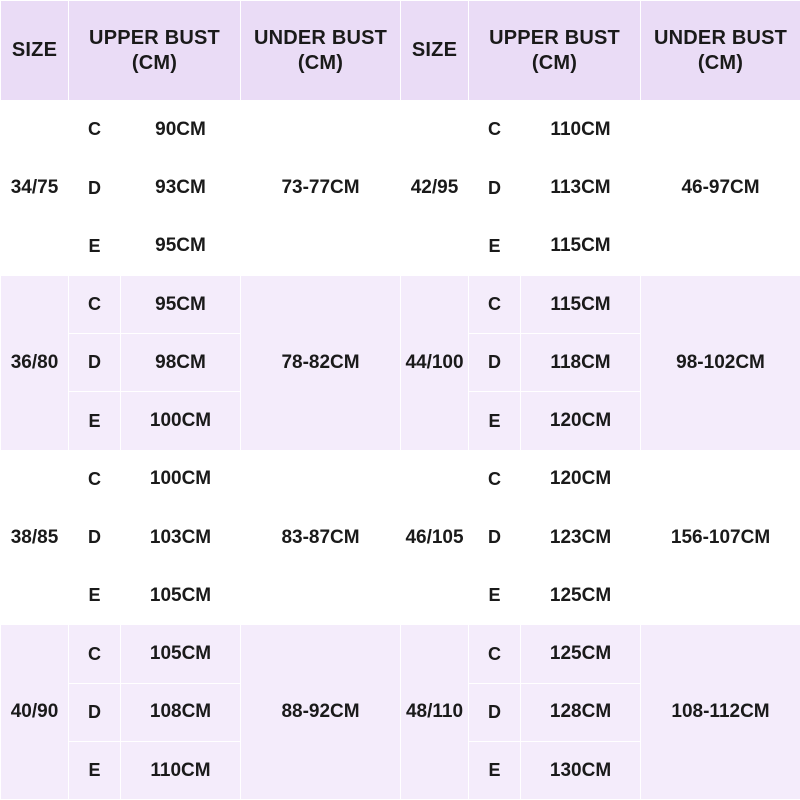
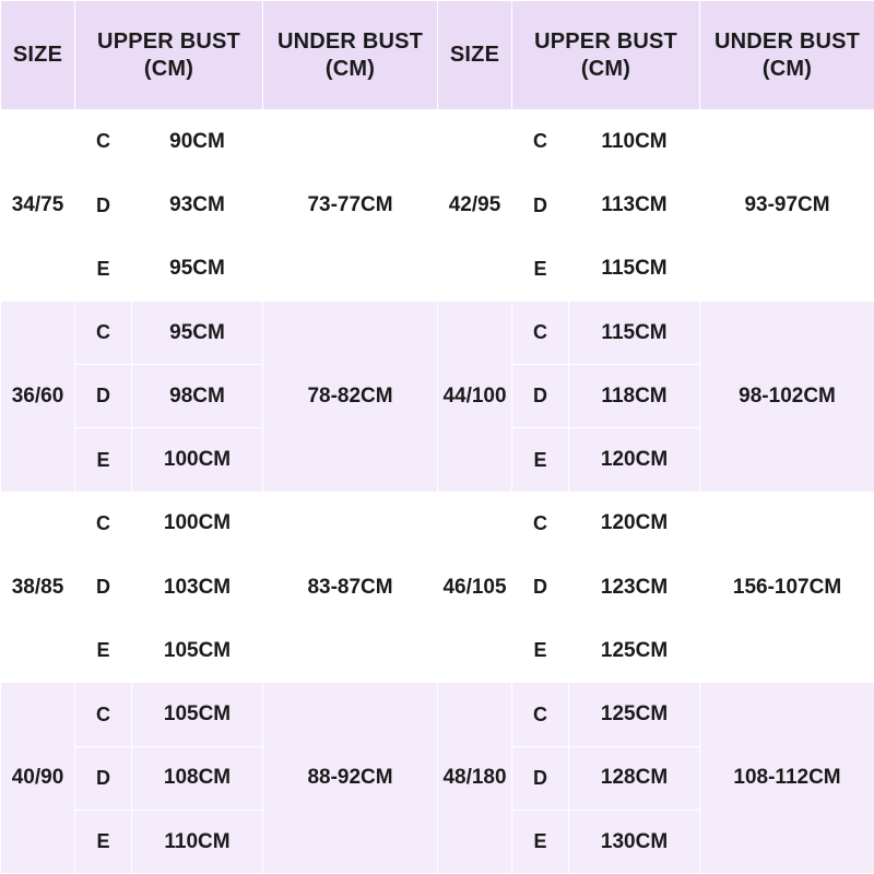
  SIZE	UPPER BUST (CM)	UNDER BUST (CM)	SIZE	UPPER BUST (CM)	UNDER BUST (CM)
- 34/75	C	90CM	73-77CM	42/95	C	110CM	46-97CM
+ 34/75	C	90CM	73-77CM	42/95	C	110CM	93-97CM
  D	93CM	D	113CM
  E	95CM	E	115CM
- 36/80	C	95CM	78-82CM	44/100	C	115CM	98-102CM
+ 36/60	C	95CM	78-82CM	44/100	C	115CM	98-102CM
  D	98CM	D	118CM
  E	100CM	E	120CM
  38/85	C	100CM	83-87CM	46/105	C	120CM	156-107CM
  D	103CM	D	123CM
  E	105CM	E	125CM
- 40/90	C	105CM	88-92CM	48/110	C	125CM	108-112CM
+ 40/90	C	105CM	88-92CM	48/180	C	125CM	108-112CM
  D	108CM	D	128CM
  E	110CM	E	130CM
